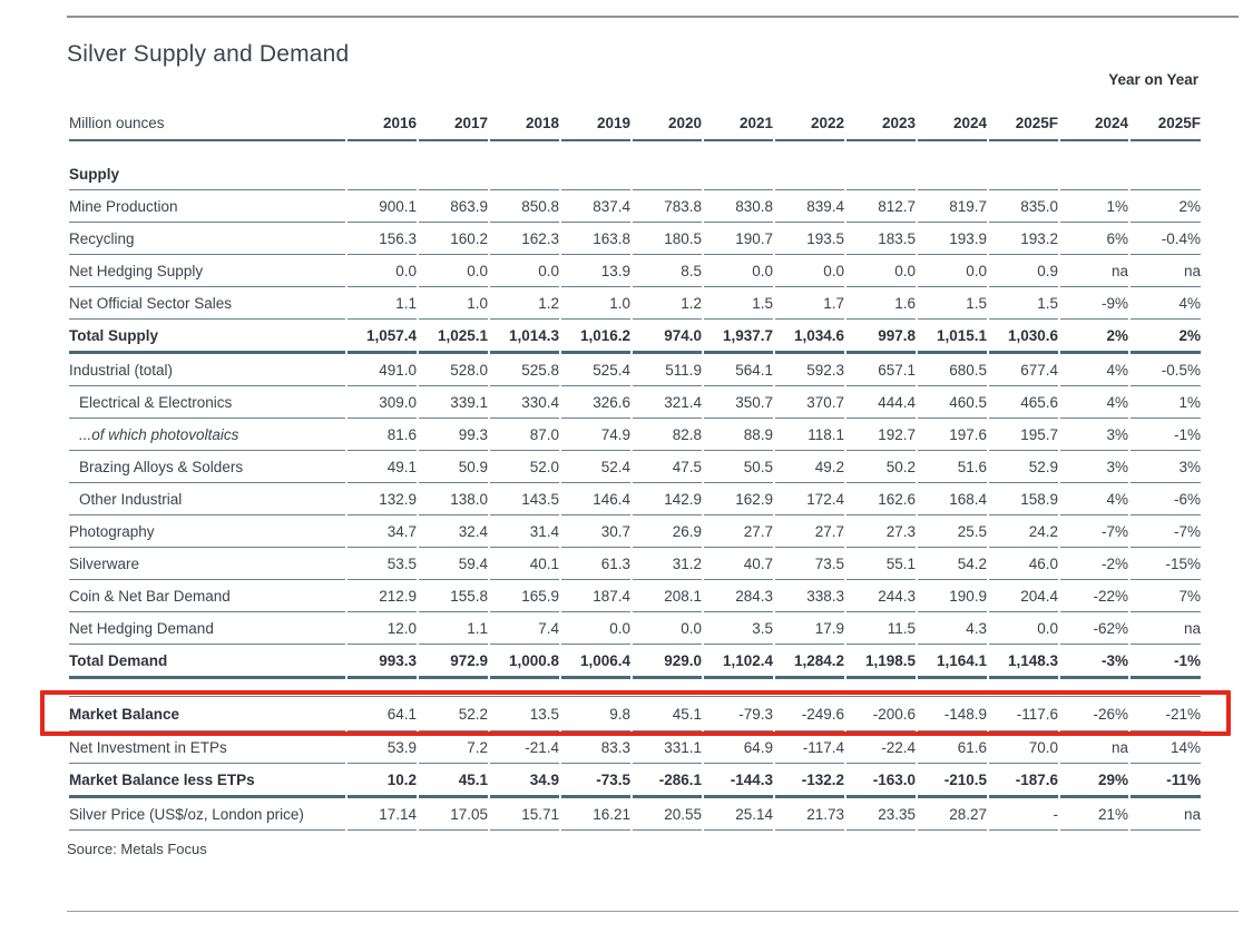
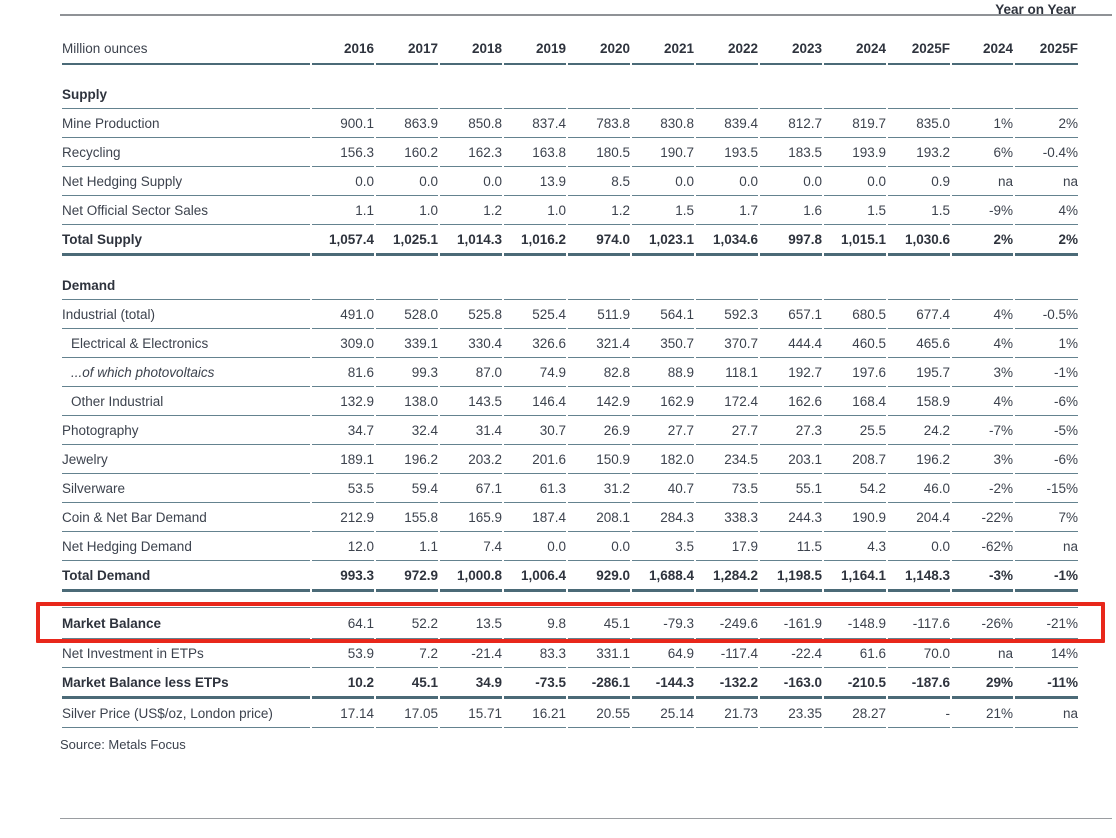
- Silver Supply and Demand
  Year on Year
  Million ounces	2016	2017	2018	2019	2020	2021	2022	2023	2024	2025F	2024	2025F
  Supply
  Mine Production	900.1	863.9	850.8	837.4	783.8	830.8	839.4	812.7	819.7	835.0	1%	2%
  Recycling	156.3	160.2	162.3	163.8	180.5	190.7	193.5	183.5	193.9	193.2	6%	-0.4%
  Net Hedging Supply	0.0	0.0	0.0	13.9	8.5	0.0	0.0	0.0	0.0	0.9	na	na
  Net Official Sector Sales	1.1	1.0	1.2	1.0	1.2	1.5	1.7	1.6	1.5	1.5	-9%	4%
- Total Supply	1,057.4	1,025.1	1,014.3	1,016.2	974.0	1,937.7	1,034.6	997.8	1,015.1	1,030.6	2%	2%
+ Total Supply	1,057.4	1,025.1	1,014.3	1,016.2	974.0	1,023.1	1,034.6	997.8	1,015.1	1,030.6	2%	2%
+ Demand
  Industrial (total)	491.0	528.0	525.8	525.4	511.9	564.1	592.3	657.1	680.5	677.4	4%	-0.5%
  Electrical & Electronics	309.0	339.1	330.4	326.6	321.4	350.7	370.7	444.4	460.5	465.6	4%	1%
  ...of which photovoltaics	81.6	99.3	87.0	74.9	82.8	88.9	118.1	192.7	197.6	195.7	3%	-1%
- Brazing Alloys & Solders	49.1	50.9	52.0	52.4	47.5	50.5	49.2	50.2	51.6	52.9	3%	3%
  Other Industrial	132.9	138.0	143.5	146.4	142.9	162.9	172.4	162.6	168.4	158.9	4%	-6%
- Photography	34.7	32.4	31.4	30.7	26.9	27.7	27.7	27.3	25.5	24.2	-7%	-7%
+ Photography	34.7	32.4	31.4	30.7	26.9	27.7	27.7	27.3	25.5	24.2	-7%	-5%
+ Jewelry	189.1	196.2	203.2	201.6	150.9	182.0	234.5	203.1	208.7	196.2	3%	-6%
- Silverware	53.5	59.4	40.1	61.3	31.2	40.7	73.5	55.1	54.2	46.0	-2%	-15%
+ Silverware	53.5	59.4	67.1	61.3	31.2	40.7	73.5	55.1	54.2	46.0	-2%	-15%
  Coin & Net Bar Demand	212.9	155.8	165.9	187.4	208.1	284.3	338.3	244.3	190.9	204.4	-22%	7%
  Net Hedging Demand	12.0	1.1	7.4	0.0	0.0	3.5	17.9	11.5	4.3	0.0	-62%	na
- Total Demand	993.3	972.9	1,000.8	1,006.4	929.0	1,102.4	1,284.2	1,198.5	1,164.1	1,148.3	-3%	-1%
+ Total Demand	993.3	972.9	1,000.8	1,006.4	929.0	1,688.4	1,284.2	1,198.5	1,164.1	1,148.3	-3%	-1%
- Market Balance	64.1	52.2	13.5	9.8	45.1	-79.3	-249.6	-200.6	-148.9	-117.6	-26%	-21%
+ Market Balance	64.1	52.2	13.5	9.8	45.1	-79.3	-249.6	-161.9	-148.9	-117.6	-26%	-21%
  Net Investment in ETPs	53.9	7.2	-21.4	83.3	331.1	64.9	-117.4	-22.4	61.6	70.0	na	14%
  Market Balance less ETPs	10.2	45.1	34.9	-73.5	-286.1	-144.3	-132.2	-163.0	-210.5	-187.6	29%	-11%
  Silver Price (US$/oz, London price)	17.14	17.05	15.71	16.21	20.55	25.14	21.73	23.35	28.27	-	21%	na
  Source: Metals Focus
